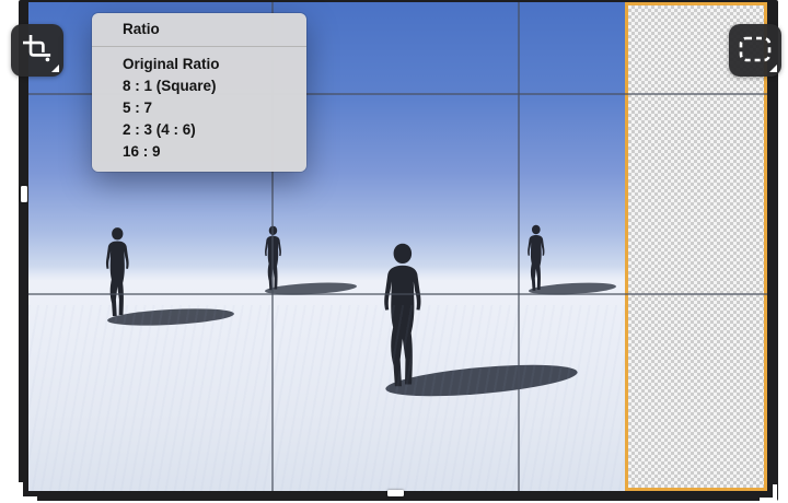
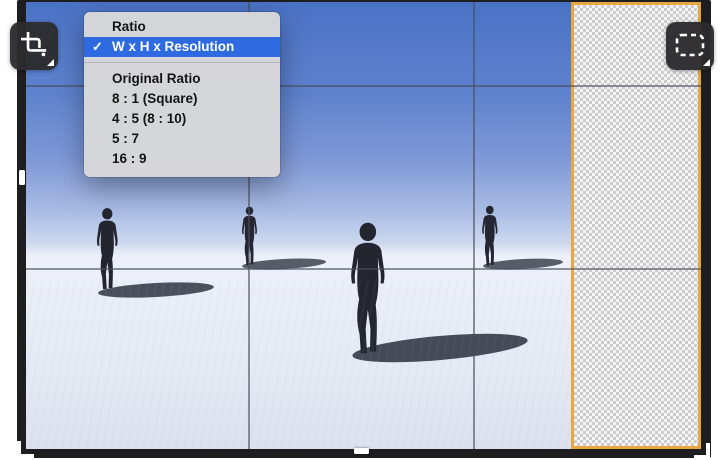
  Ratio
+ ✓
+ W x H x Resolution
  Original Ratio
  8 : 1 (Square)
+ 4 : 5 (8 : 10)
  5 : 7
- 2 : 3 (4 : 6)
  16 : 9
